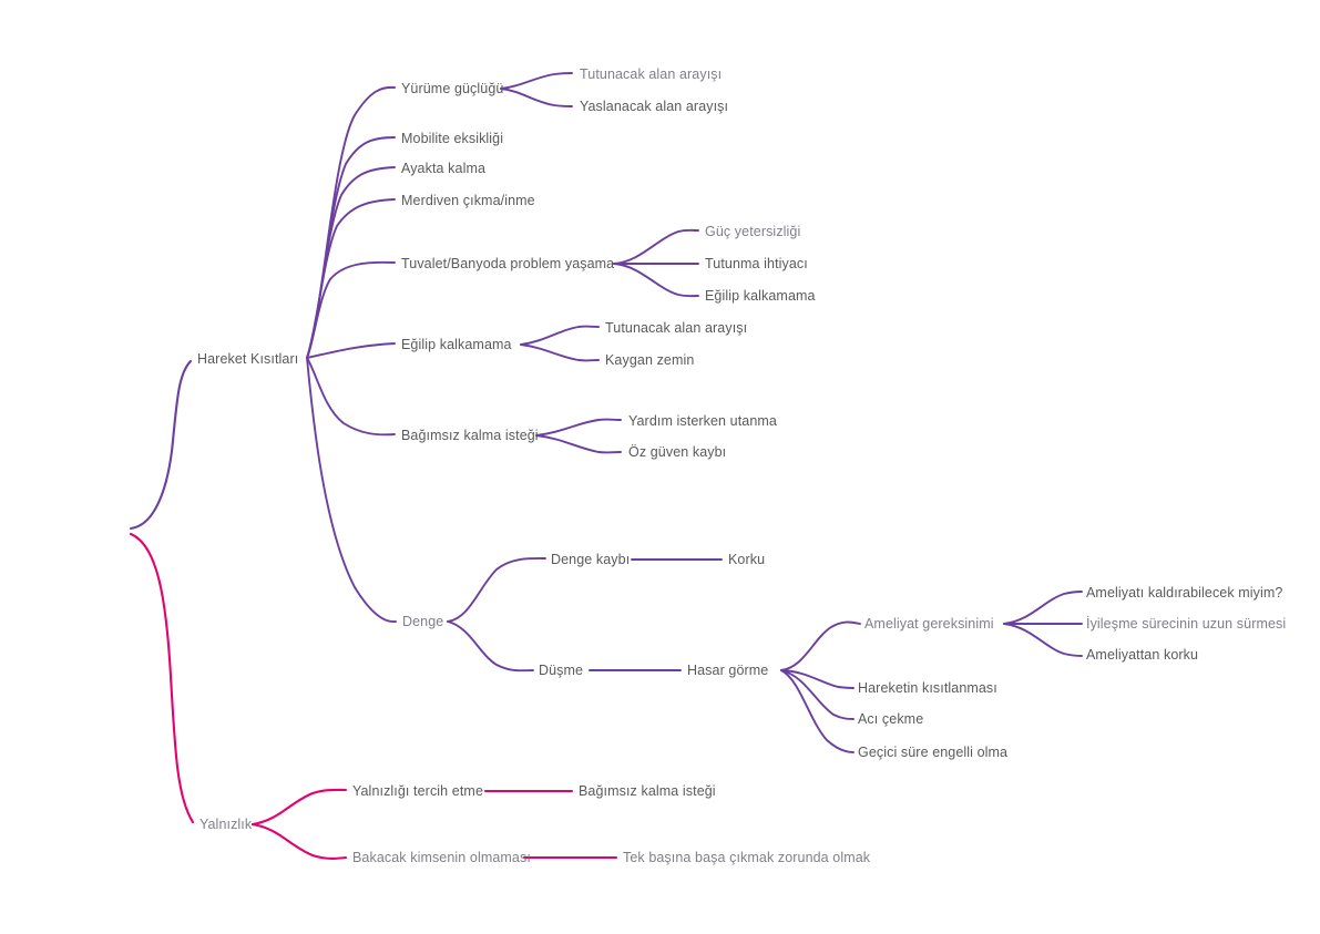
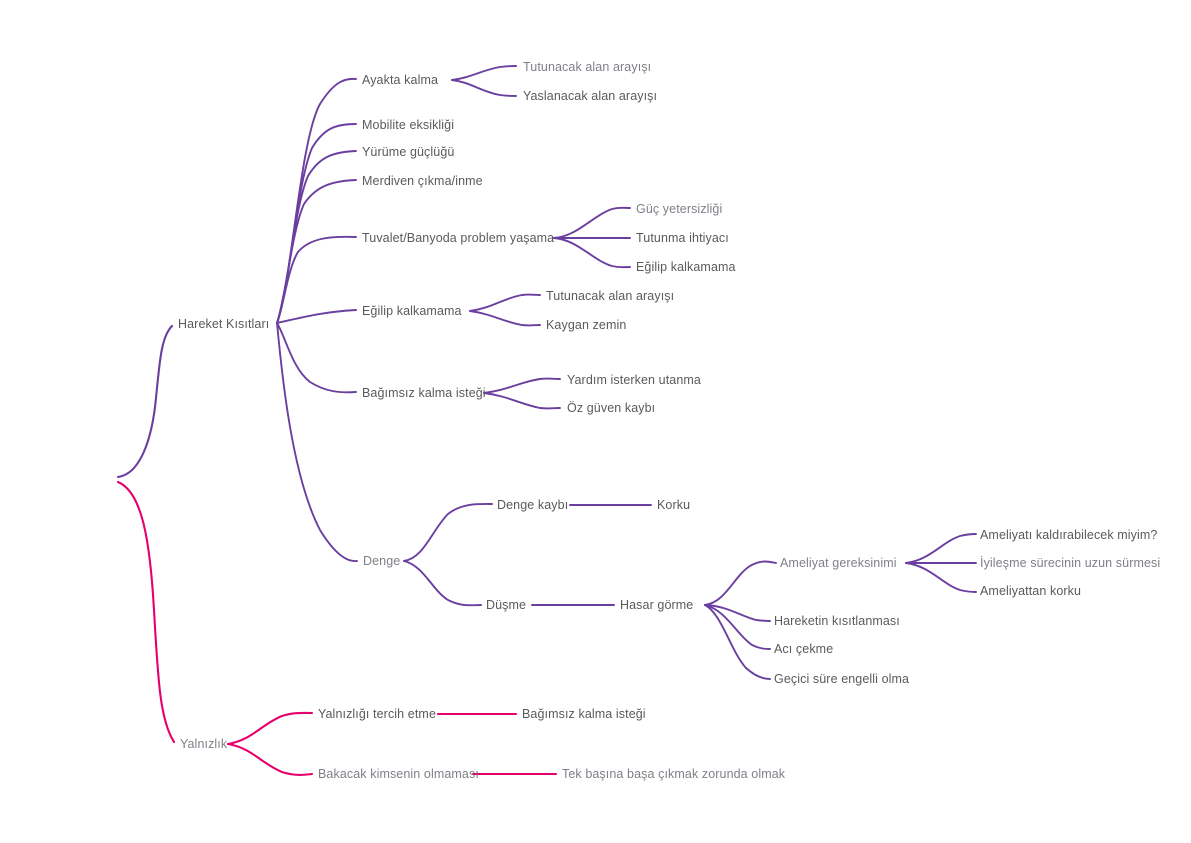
  Hareket Kısıtları
  Yalnızlık
- Yürüme güçlüğü
+ Ayakta kalma
  Tutunacak alan arayışı
  Yaslanacak alan arayışı
  Mobilite eksikliği
- Ayakta kalma
+ Yürüme güçlüğü
  Merdiven çıkma/inme
  Tuvalet/Banyoda problem yaşama
  Güç yetersizliği
  Tutunma ihtiyacı
  Eğilip kalkamama
  Eğilip kalkamama
  Tutunacak alan arayışı
  Kaygan zemin
  Bağımsız kalma isteği
  Yardım isterken utanma
  Öz güven kaybı
  Denge
  Denge kaybı
  Korku
  Düşme
  Hasar görme
  Ameliyat gereksinimi
  Ameliyatı kaldırabilecek miyim?
  İyileşme sürecinin uzun sürmesi
  Ameliyattan korku
  Hareketin kısıtlanması
  Acı çekme
  Geçici süre engelli olma
  Yalnızlığı tercih etme
  Bağımsız kalma isteği
  Bakacak kimsenin olmaması
  Tek başına başa çıkmak zorunda olmak
